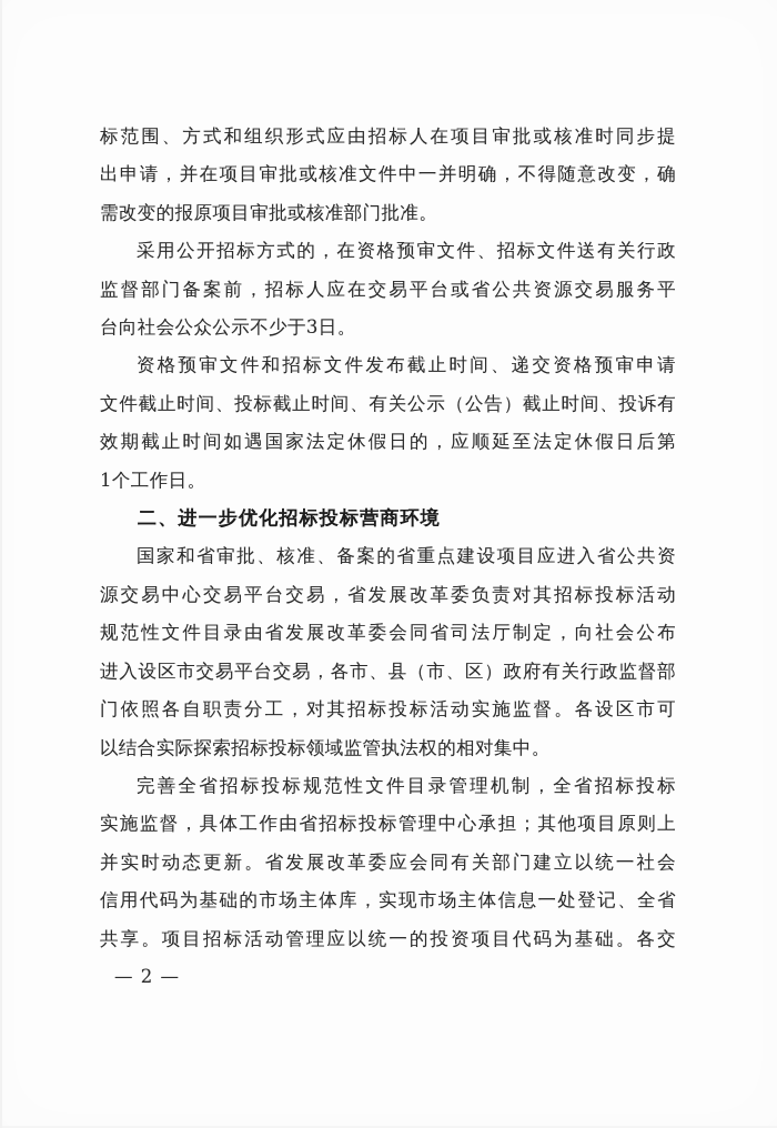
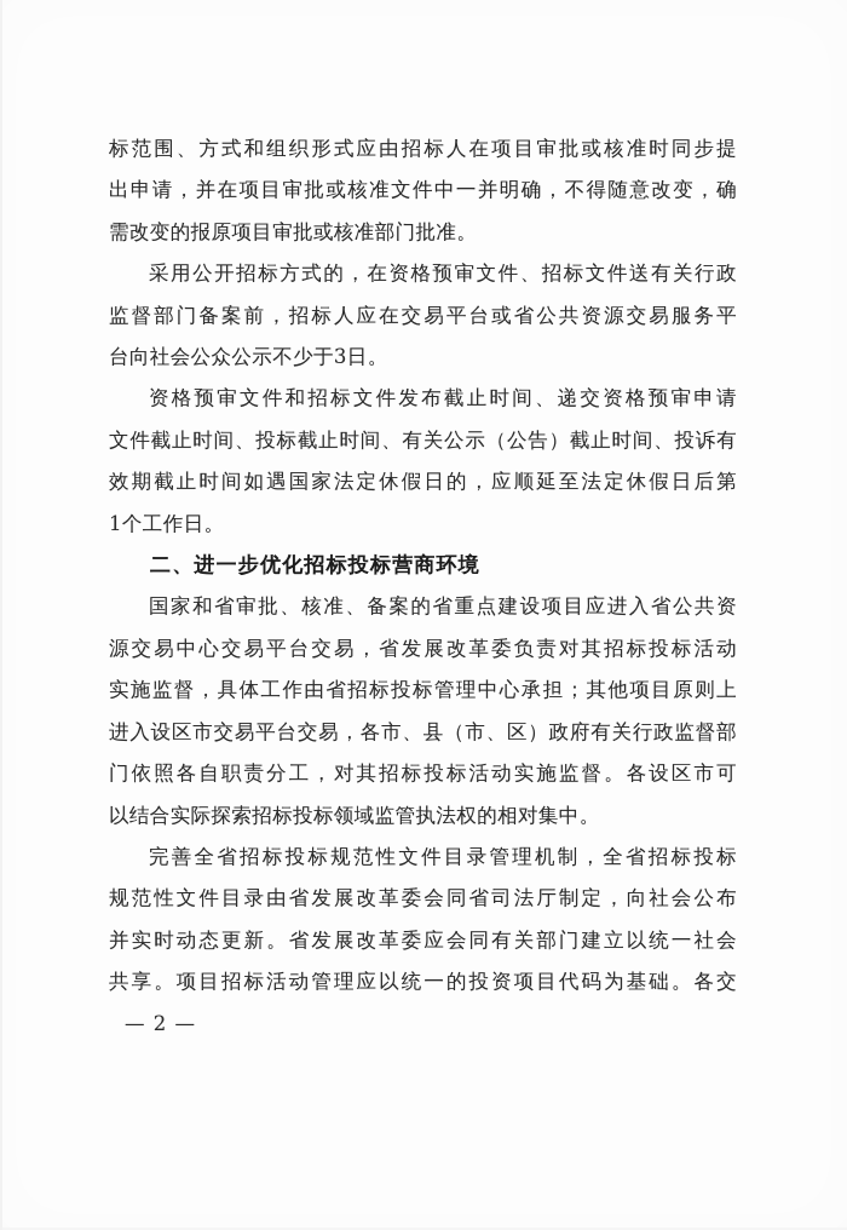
  标范围、方式和组织形式应由招标人在项目审批或核准时同步提
  出申请，并在项目审批或核准文件中一并明确，不得随意改变，确
  需改变的报原项目审批或核准部门批准。
  采用公开招标方式的，在资格预审文件、招标文件送有关行政
  监督部门备案前，招标人应在交易平台或省公共资源交易服务平
  台向社会公众公示不少于3日。
  资格预审文件和招标文件发布截止时间、递交资格预审申请
  文件截止时间、投标截止时间、有关公示（公告）截止时间、投诉有
  效期截止时间如遇国家法定休假日的，应顺延至法定休假日后第
  1个工作日。
  二、进一步优化招标投标营商环境
  国家和省审批、核准、备案的省重点建设项目应进入省公共资
  源交易中心交易平台交易，省发展改革委负责对其招标投标活动
- 规范性文件目录由省发展改革委会同省司法厅制定，向社会公布
+ 实施监督，具体工作由省招标投标管理中心承担；其他项目原则上
  进入设区市交易平台交易，各市、县（市、区）政府有关行政监督部
  门依照各自职责分工，对其招标投标活动实施监督。各设区市可
  以结合实际探索招标投标领域监管执法权的相对集中。
  完善全省招标投标规范性文件目录管理机制，全省招标投标
- 实施监督，具体工作由省招标投标管理中心承担；其他项目原则上
+ 规范性文件目录由省发展改革委会同省司法厅制定，向社会公布
  并实时动态更新。省发展改革委应会同有关部门建立以统一社会
- 信用代码为基础的市场主体库，实现市场主体信息一处登记、全省
  共享。项目招标活动管理应以统一的投资项目代码为基础。各交
  — 2 —
